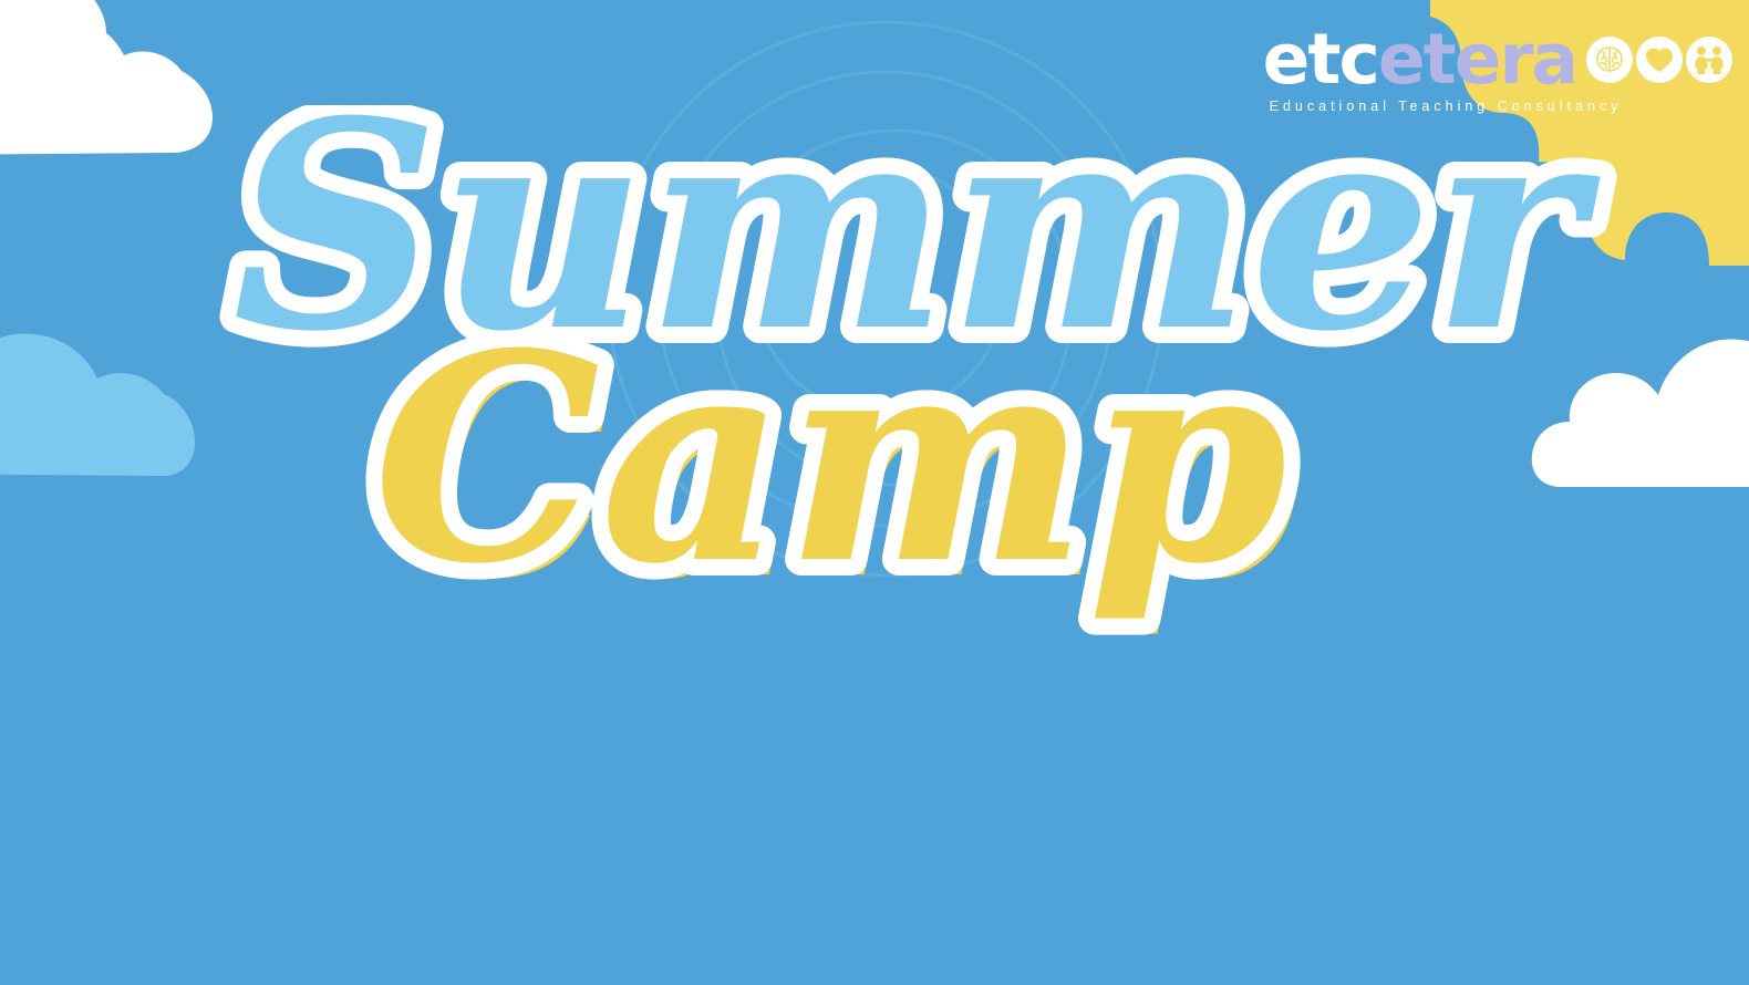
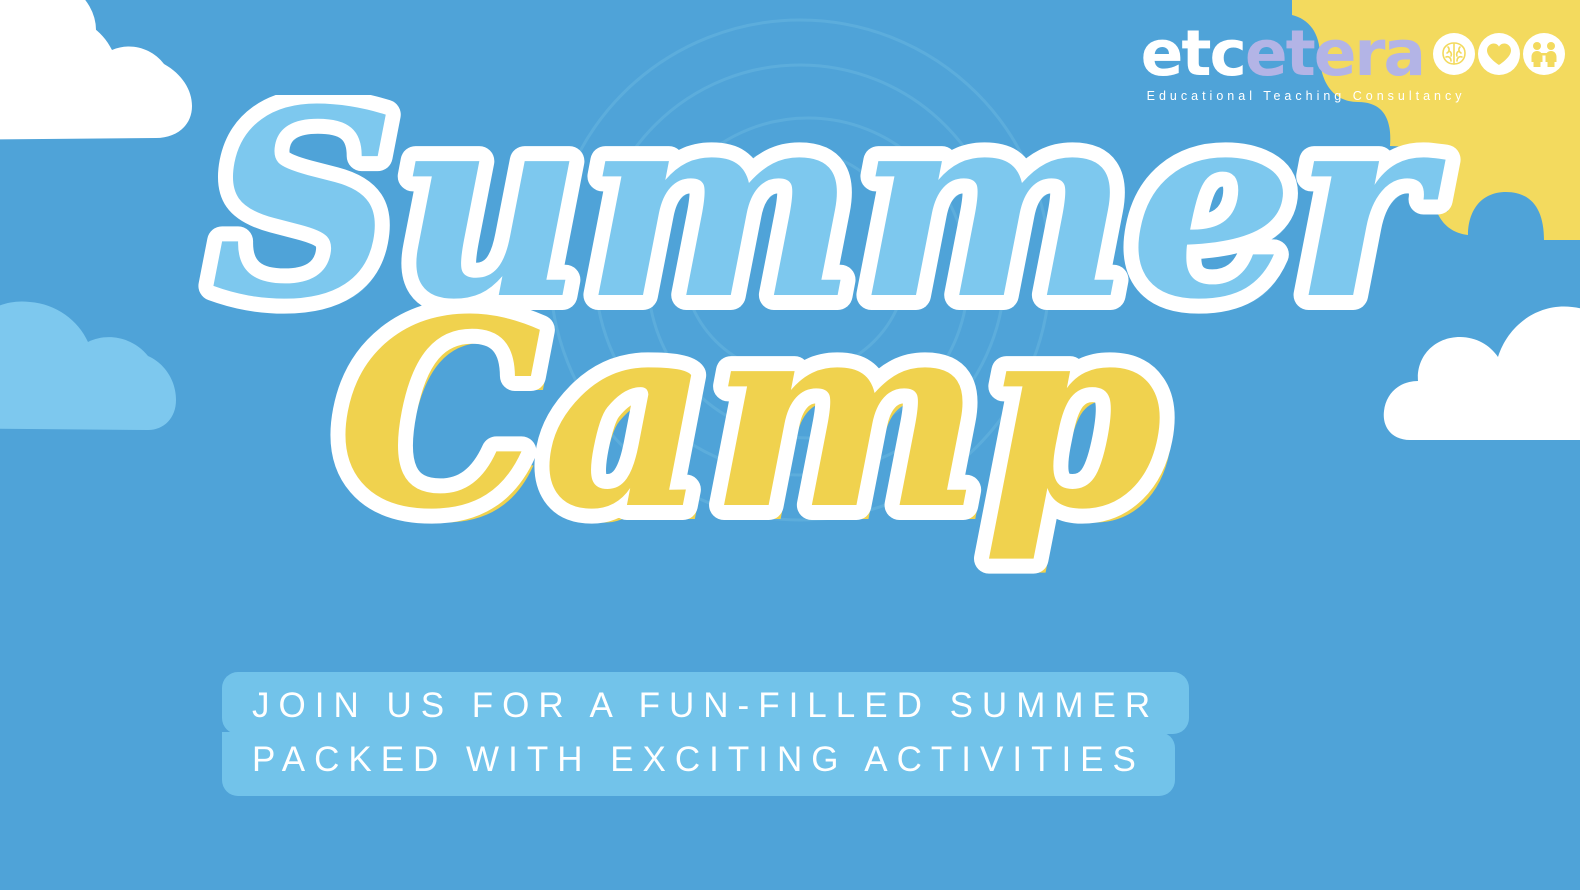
  etc
  etera
  Educational Teaching Consultancy
  Summer
  Camp
+ JOIN US FOR A FUN-FILLED SUMMER
+ PACKED WITH EXCITING ACTIVITIES
